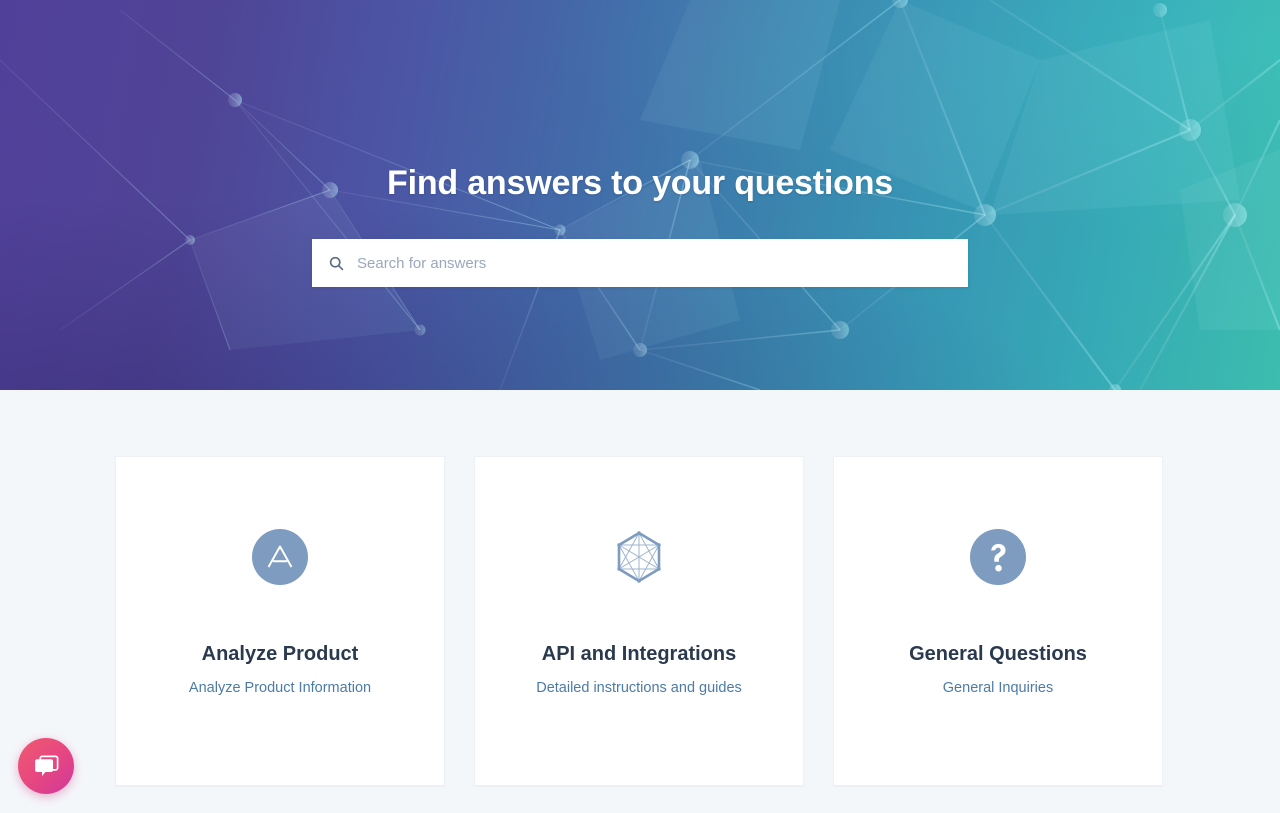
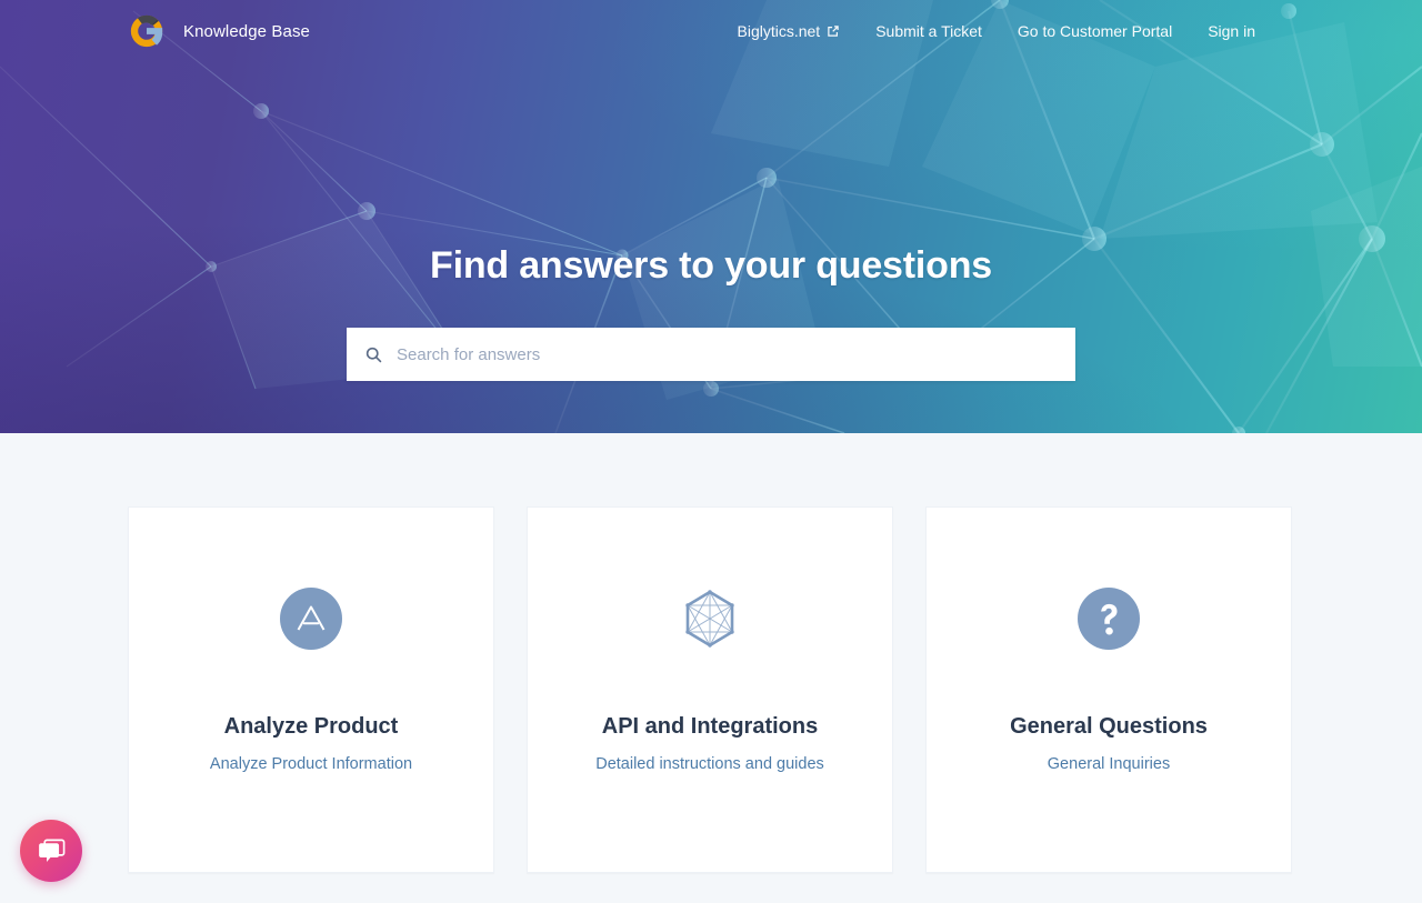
+ Knowledge Base
+ Biglytics.net
+ Submit a Ticket
+ Go to Customer Portal
+ Sign in
  Find answers to your questions
  Search for answers
  Analyze Product
  Analyze Product Information
  API and Integrations
  Detailed instructions and guides
  General Questions
  General Inquiries
